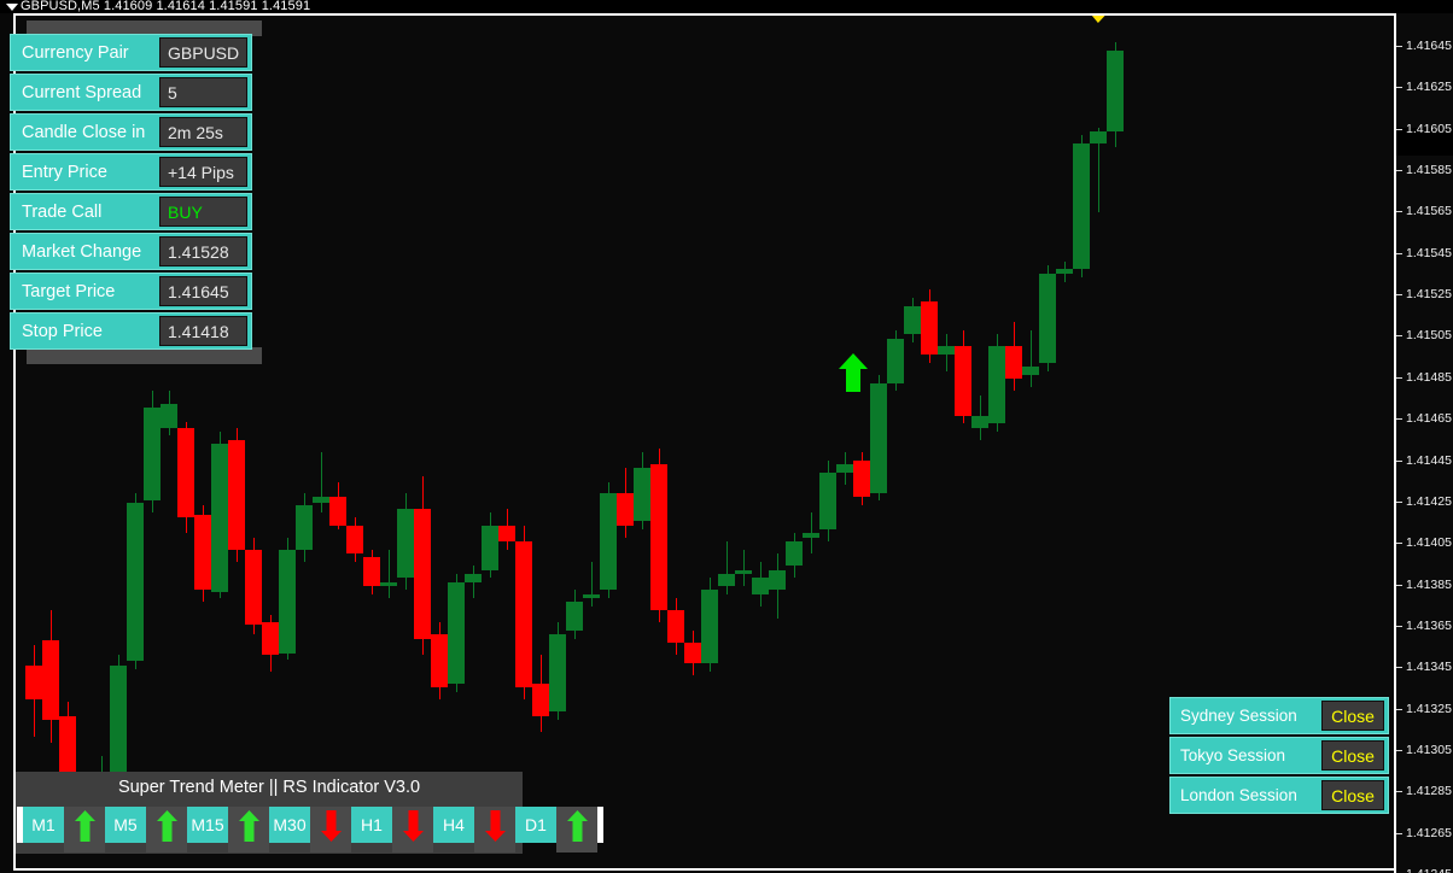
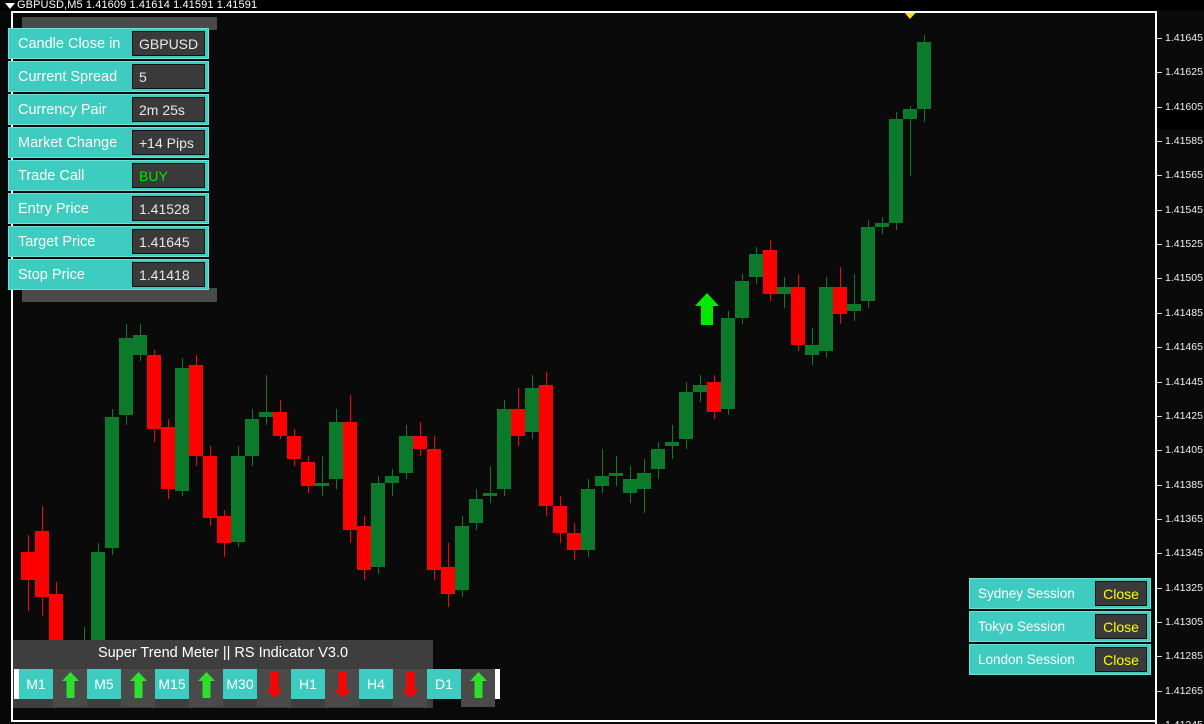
  GBPUSD,M5 1.41609 1.41614 1.41591 1.41591
  1.41645
  1.41625
  1.41605
  1.41585
  1.41565
  1.41545
  1.41525
  1.41505
  1.41485
  1.41465
  1.41445
  1.41425
  1.41405
  1.41385
  1.41365
  1.41345
  1.41325
  1.41305
  1.41285
  1.41265
- Currency Pair
+ Candle Close in
  GBPUSD
  Current Spread
  5
- Candle Close in
+ Currency Pair
  2m 25s
- Entry Price
+ Market Change
  +14 Pips
  Trade Call
  BUY
- Market Change
+ Entry Price
  1.41528
  Target Price
  1.41645
  Stop Price
  1.41418
  Super Trend Meter || RS Indicator V3.0
  M1
  M5
  M15
  M30
  H1
  H4
  D1
  Sydney Session
  Close
  Tokyo Session
  Close
  London Session
  Close
